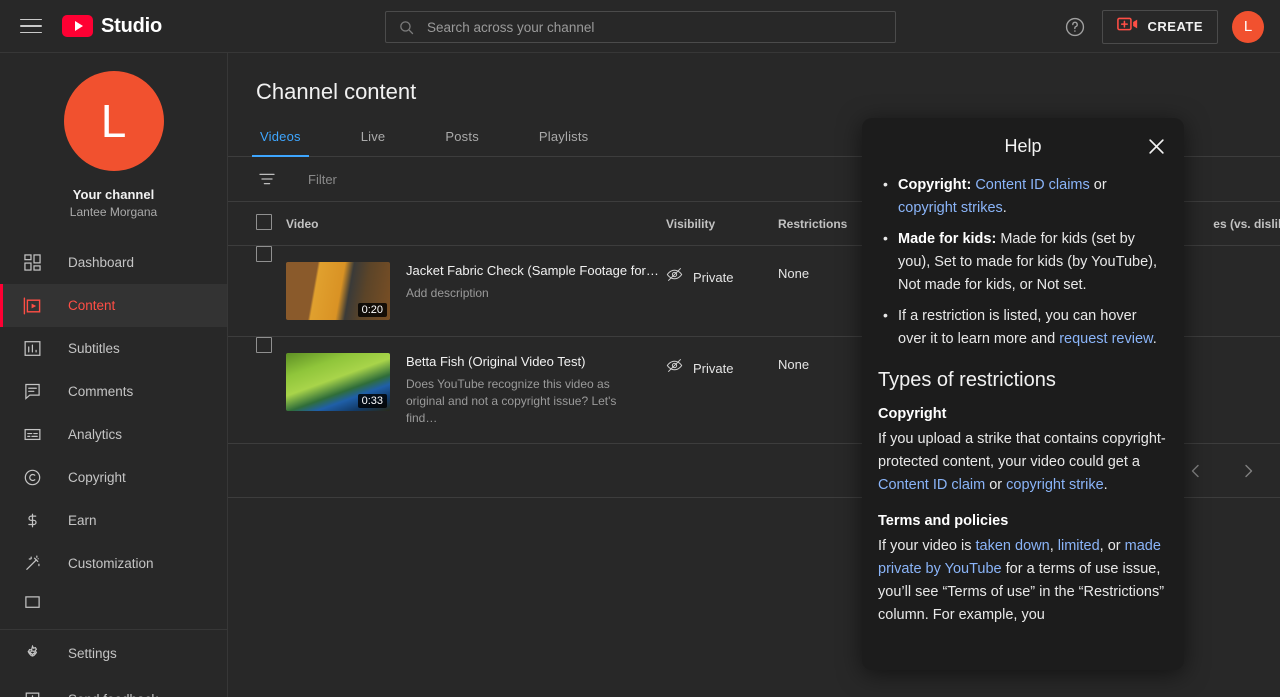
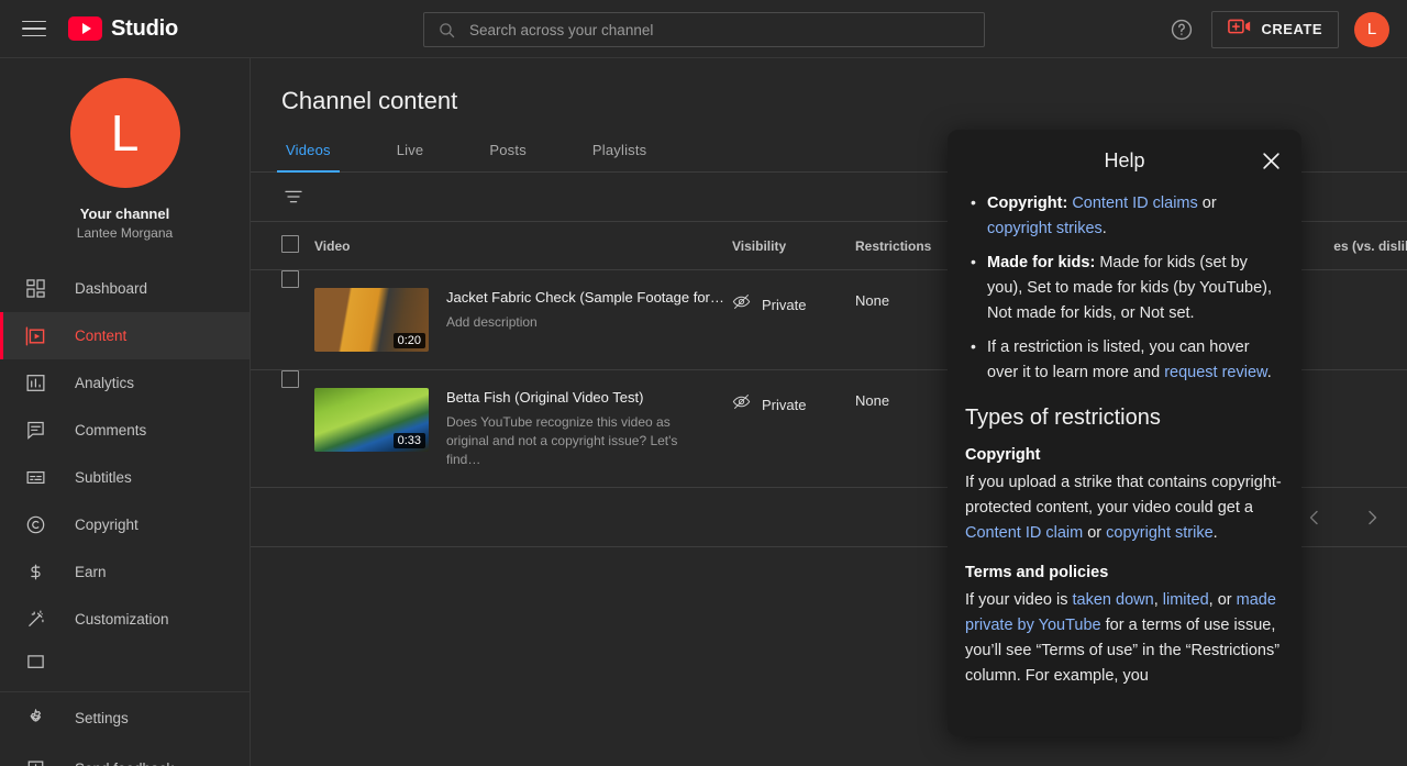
  Studio
  Search across your channel
  CREATE
  L
  L
  Your channel
  Lantee Morgana
  Dashboard
  Content
- Subtitles
+ Analytics
  Comments
- Analytics
+ Subtitles
  Copyright
  Earn
  Customization
  Settings
  Channel content
  Videos
  Live
  Posts
  Playlists
- Filter
  	Video	Visibility	Restrictions				es (vs. disli
  	0:20 Jacket Fabric Check (Sample Footage for… Add description	Private	None
  	0:33 Betta Fish (Original Video Test) Does YouTube recognize this video as original and not a copyright issue? Let's find…	Private	None
  Help
  Copyright: Content ID claims or copyright strikes.
  Made for kids: Made for kids (set by you), Set to made for kids (by YouTube), Not made for kids, or Not set.
  If a restriction is listed, you can hover over it to learn more and request review.
  Types of restrictions
  Copyright
  If you upload a strike that contains copyright-protected content, your video could get a Content ID claim or copyright strike.
  Terms and policies
  If your video is taken down, limited, or made private by YouTube for a terms of use issue, you’ll see “Terms of use” in the “Restrictions” column. For example, you
